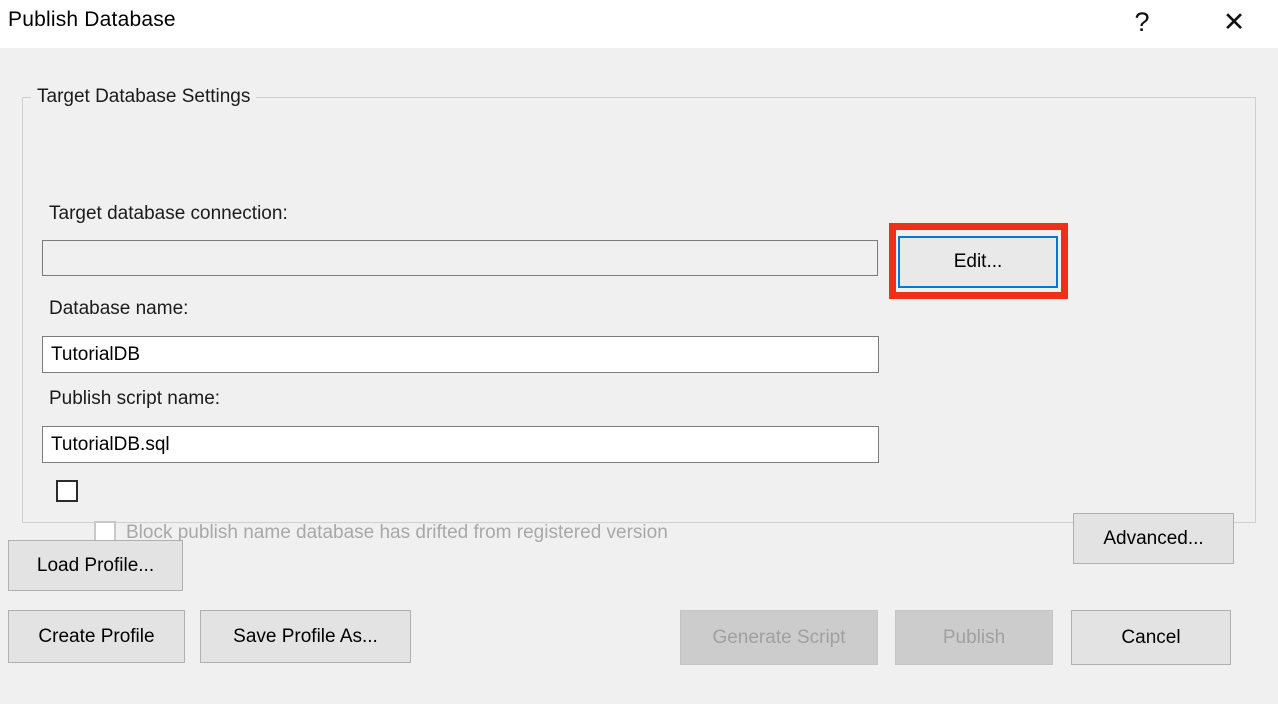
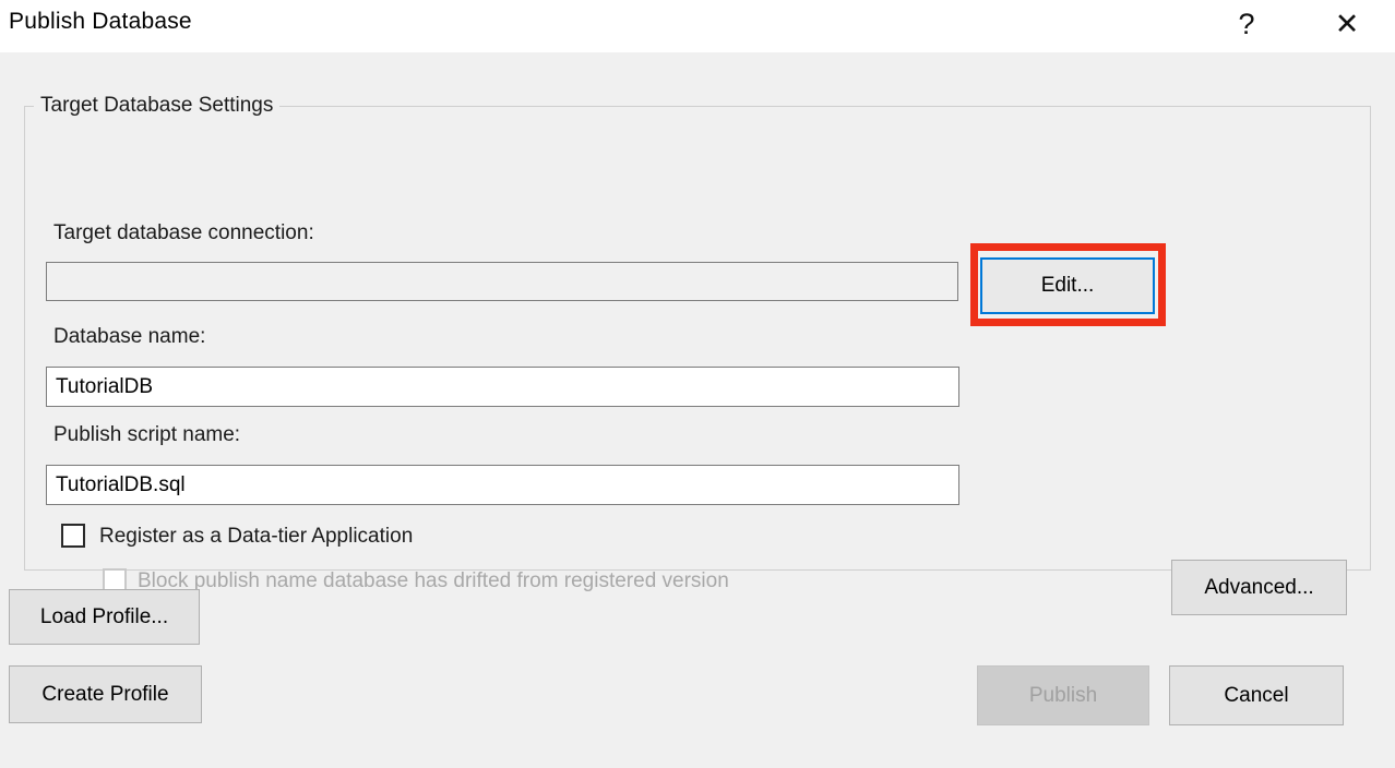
  Publish Database
  ?
  ✕
  Target Database Settings
  Target database connection:
  Edit...
  Database name:
  TutorialDB
  Publish script name:
  TutorialDB.sql
+ Register as a Data-tier Application
  Block publish name database has drifted from registered version
  Advanced...
  Load Profile...
  Create Profile
- Save Profile As...
- Generate Script
  Publish
  Cancel
